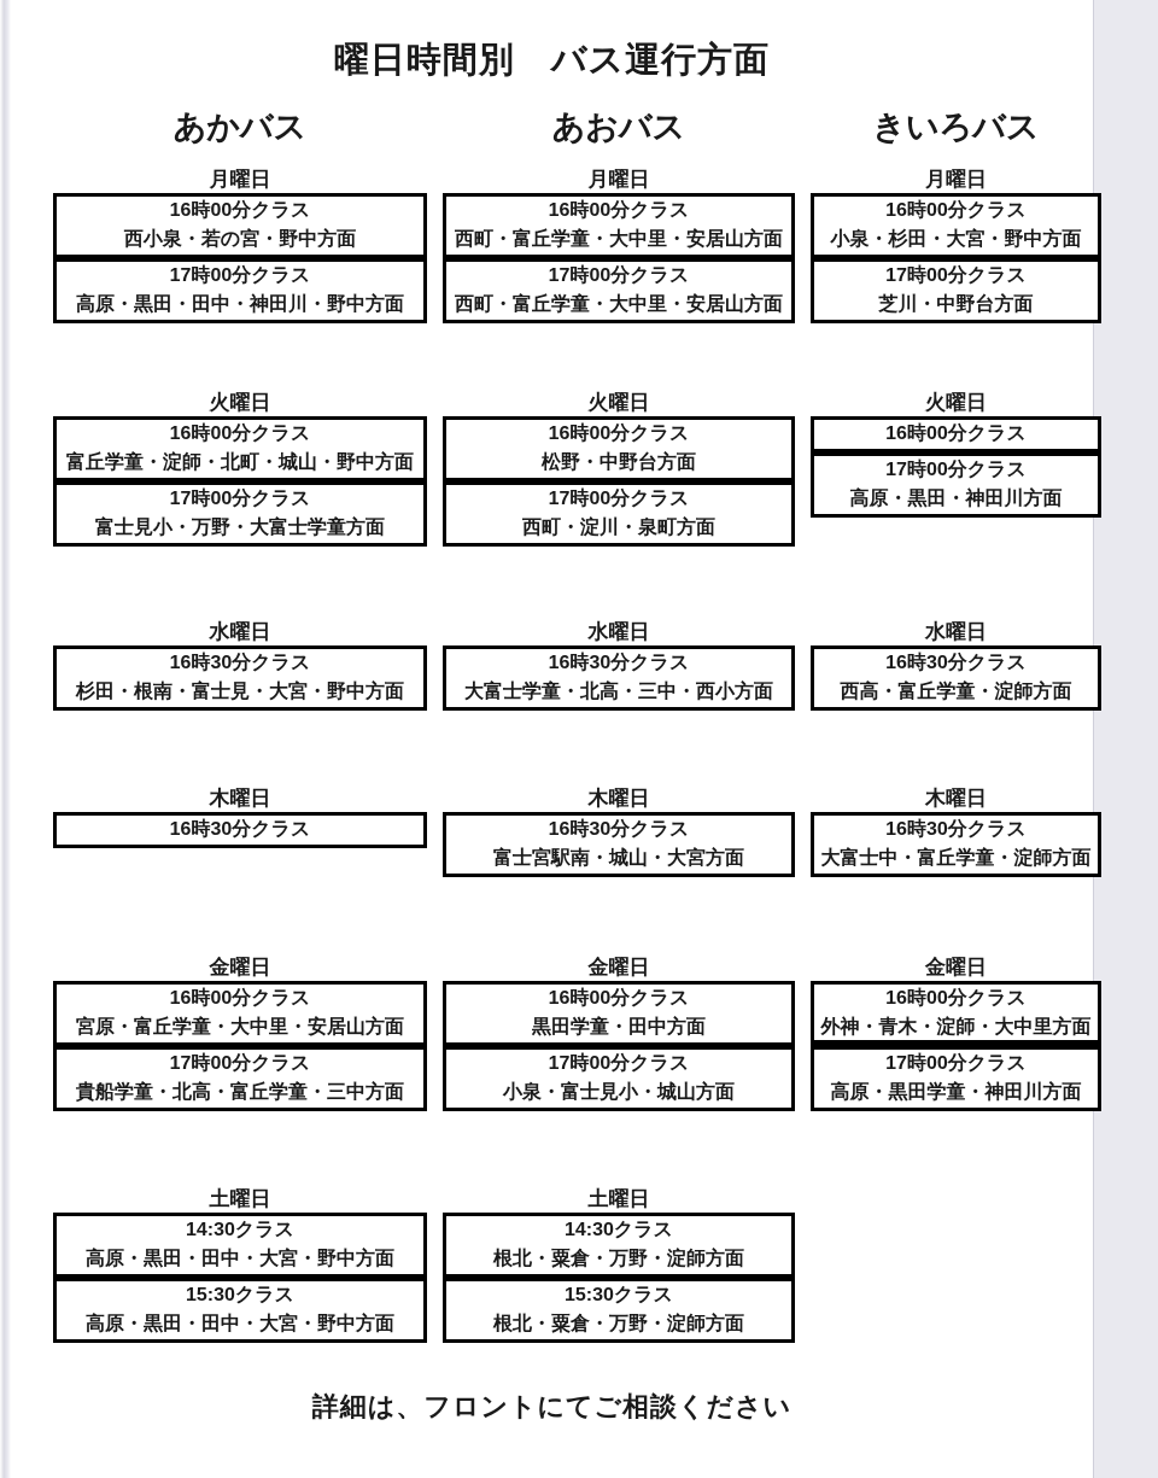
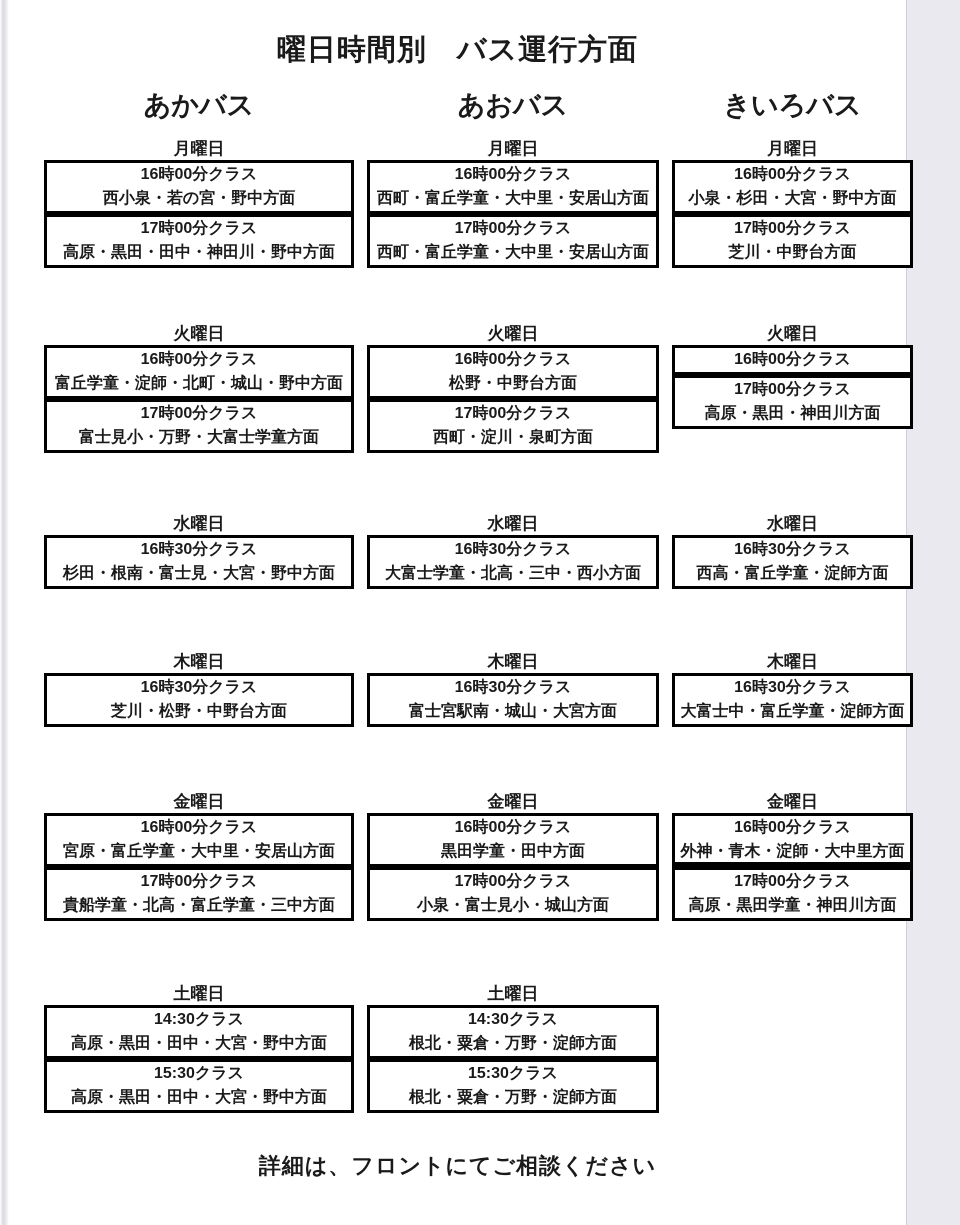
  曜日時間別 バス運行方面
  あかバス
  あおバス
  きいろバス
  月曜日
  16時00分クラス
  西小泉・若の宮・野中方面
  17時00分クラス
  高原・黒田・田中・神田川・野中方面
  月曜日
  16時00分クラス
  西町・富丘学童・大中里・安居山方面
  17時00分クラス
  西町・富丘学童・大中里・安居山方面
  月曜日
  16時00分クラス
  小泉・杉田・大宮・野中方面
  17時00分クラス
  芝川・中野台方面
  火曜日
  16時00分クラス
  富丘学童・淀師・北町・城山・野中方面
  17時00分クラス
  富士見小・万野・大富士学童方面
  火曜日
  16時00分クラス
  松野・中野台方面
  17時00分クラス
  西町・淀川・泉町方面
  火曜日
  16時00分クラス
  17時00分クラス
  高原・黒田・神田川方面
  水曜日
  16時30分クラス
  杉田・根南・富士見・大宮・野中方面
  水曜日
  16時30分クラス
  大富士学童・北高・三中・西小方面
  水曜日
  16時30分クラス
  西高・富丘学童・淀師方面
  木曜日
  16時30分クラス
+ 芝川・松野・中野台方面
  木曜日
  16時30分クラス
  富士宮駅南・城山・大宮方面
  木曜日
  16時30分クラス
  大富士中・富丘学童・淀師方面
  金曜日
  16時00分クラス
  宮原・富丘学童・大中里・安居山方面
  17時00分クラス
  貴船学童・北高・富丘学童・三中方面
  金曜日
  16時00分クラス
  黒田学童・田中方面
  17時00分クラス
  小泉・富士見小・城山方面
  金曜日
  16時00分クラス
  外神・青木・淀師・大中里方面
  17時00分クラス
  高原・黒田学童・神田川方面
  土曜日
  14:30クラス
  高原・黒田・田中・大宮・野中方面
  15:30クラス
  高原・黒田・田中・大宮・野中方面
  土曜日
  14:30クラス
  根北・粟倉・万野・淀師方面
  15:30クラス
  根北・粟倉・万野・淀師方面
  詳細は、フロントにてご相談ください
